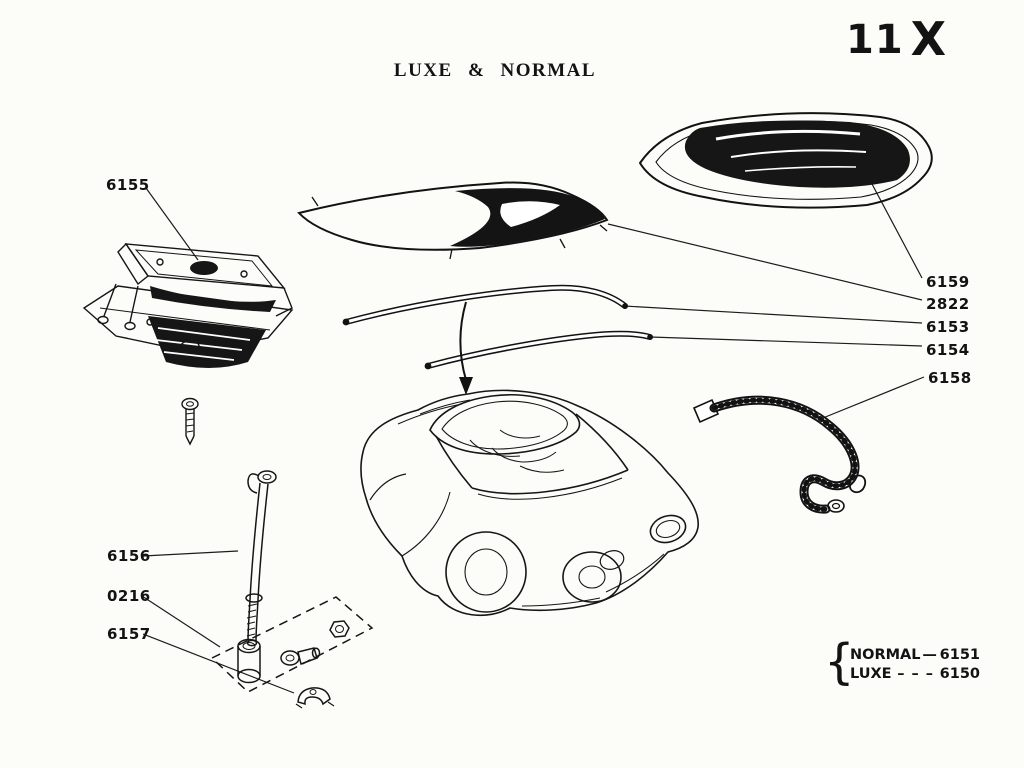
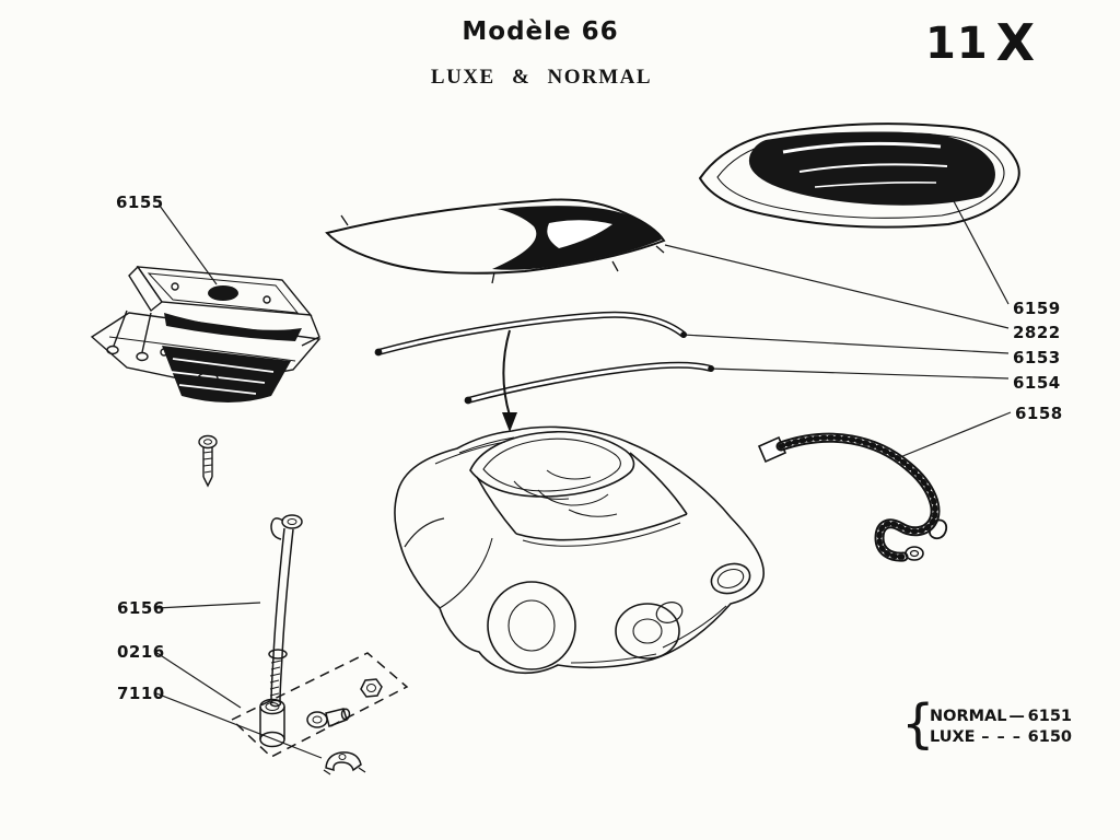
+ Modèle 66
  LUXE & NORMAL
  11 X
  6155
  6156
  0216
- 6157
+ 7110
  6159
  2822
  6153
  6154
  6158
  {
  NORMAL
  —
  6151
  LUXE
  – – –
  6150
